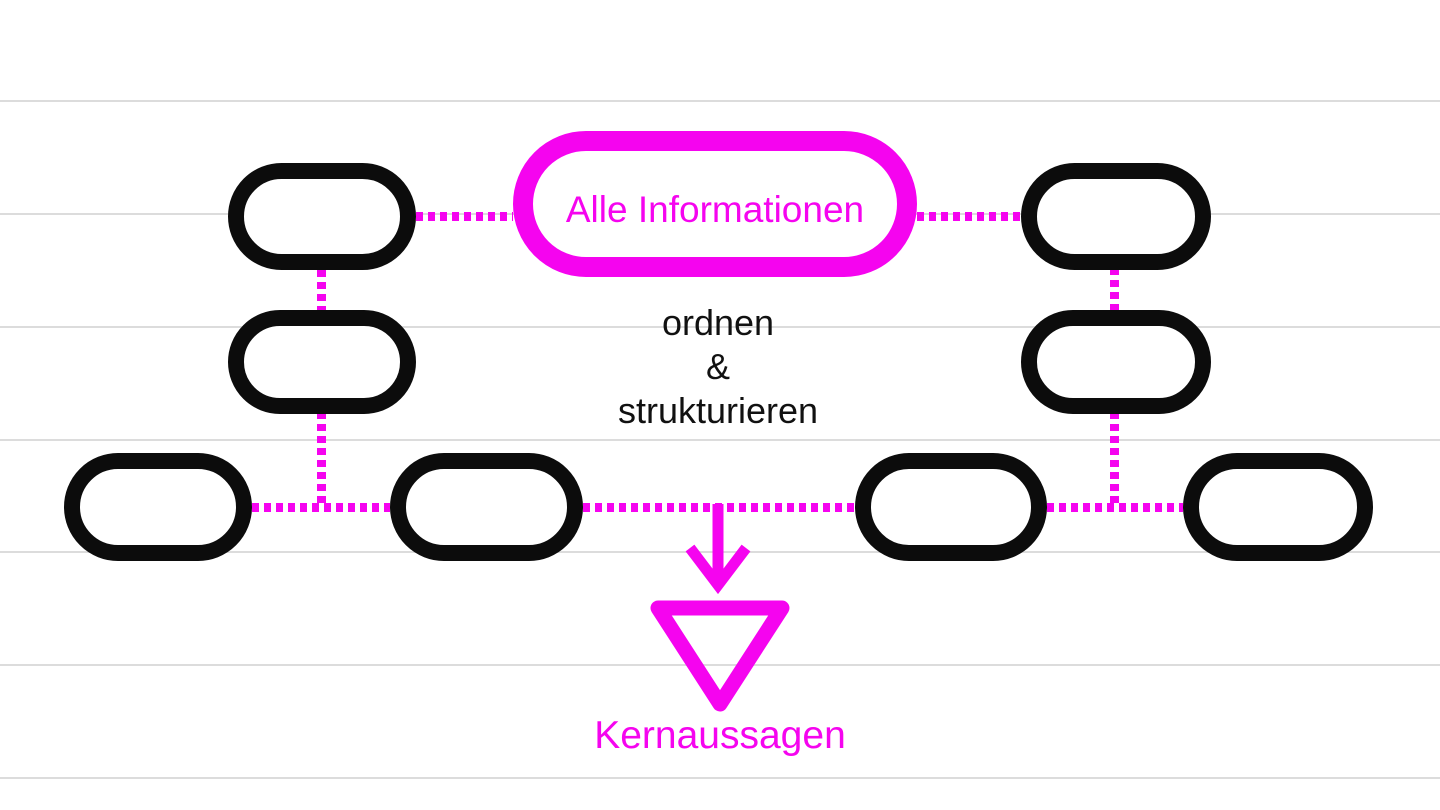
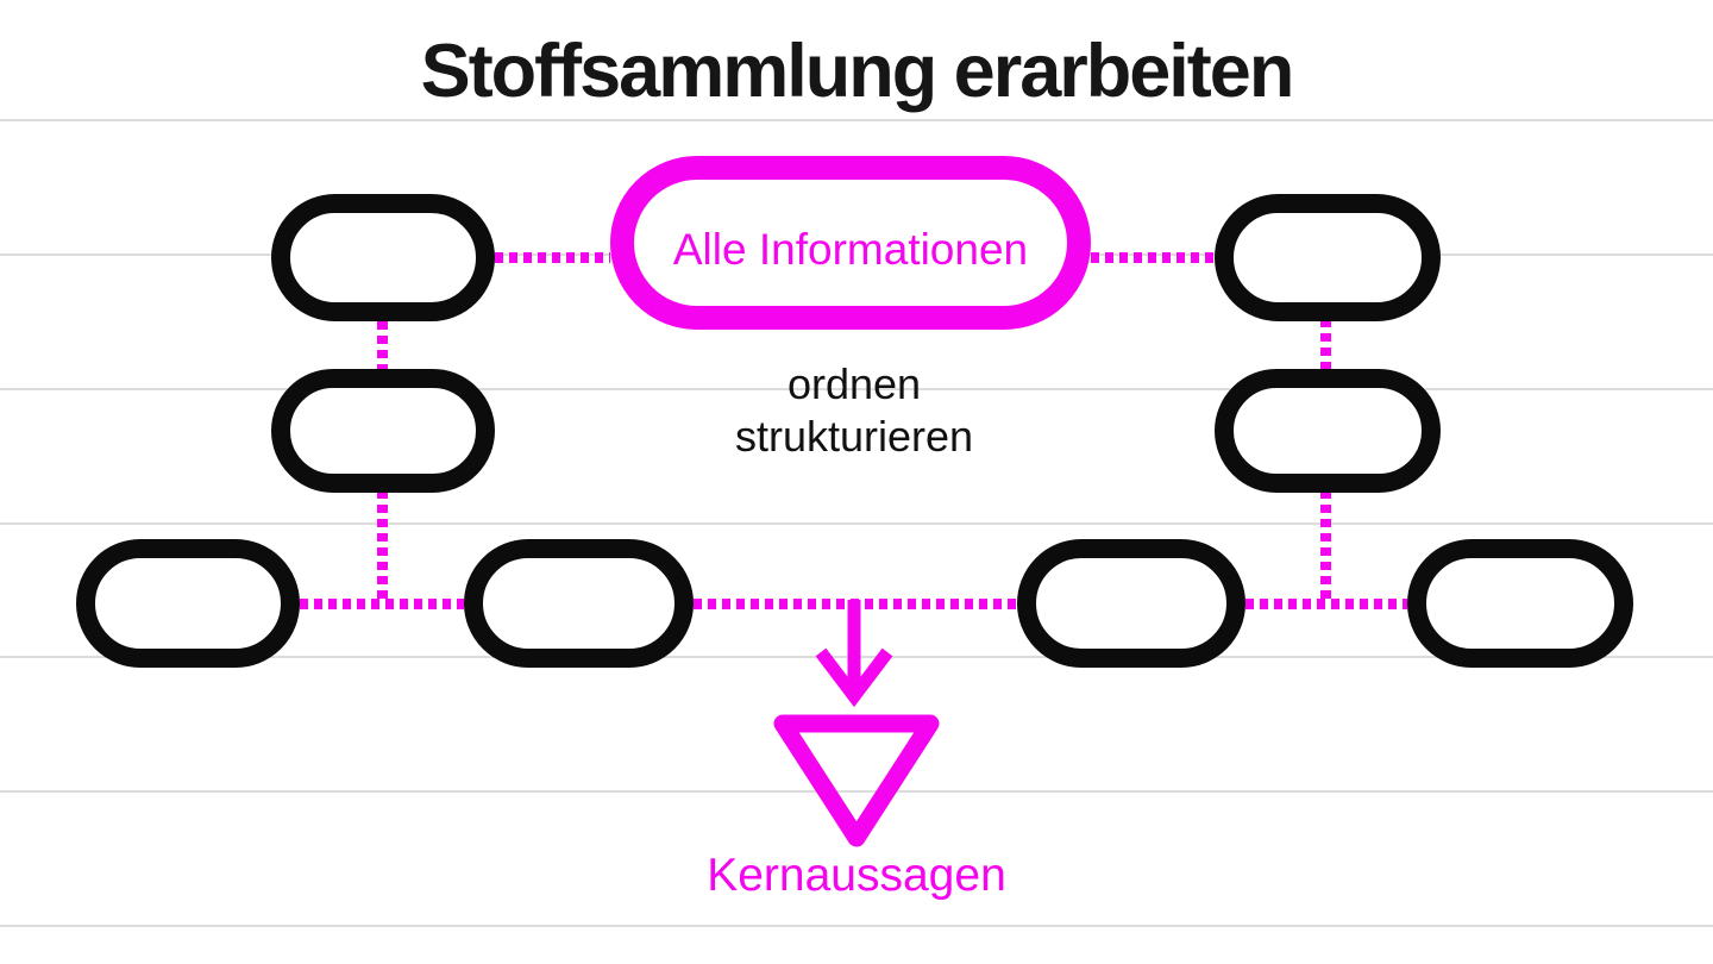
+ Stoffsammlung erarbeiten
  Alle Informationen
  ordnen
- &
  strukturieren
  Kernaussagen
